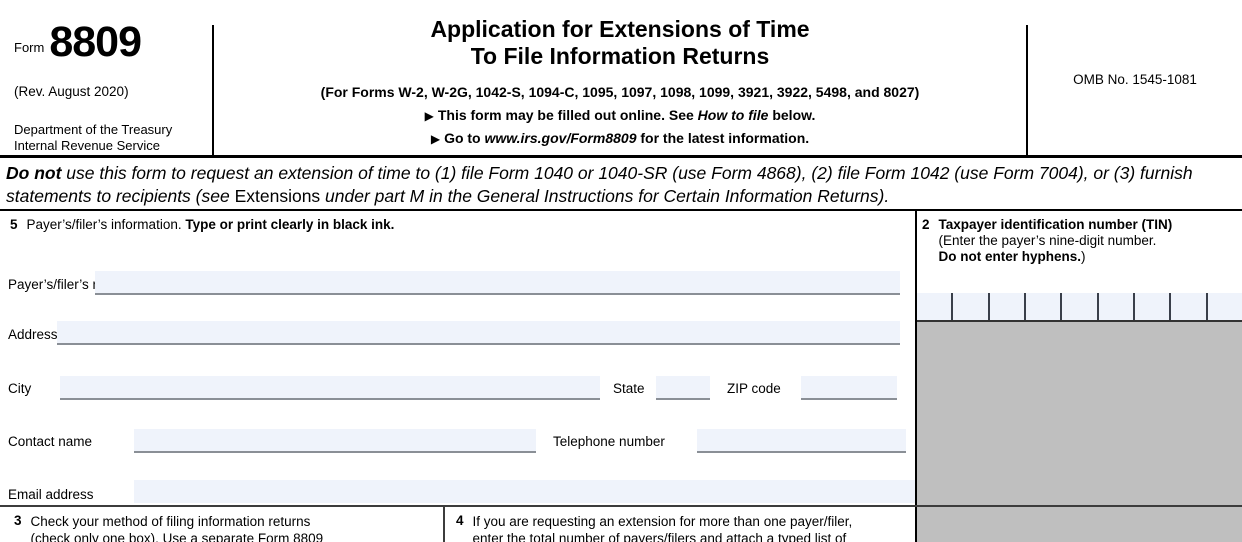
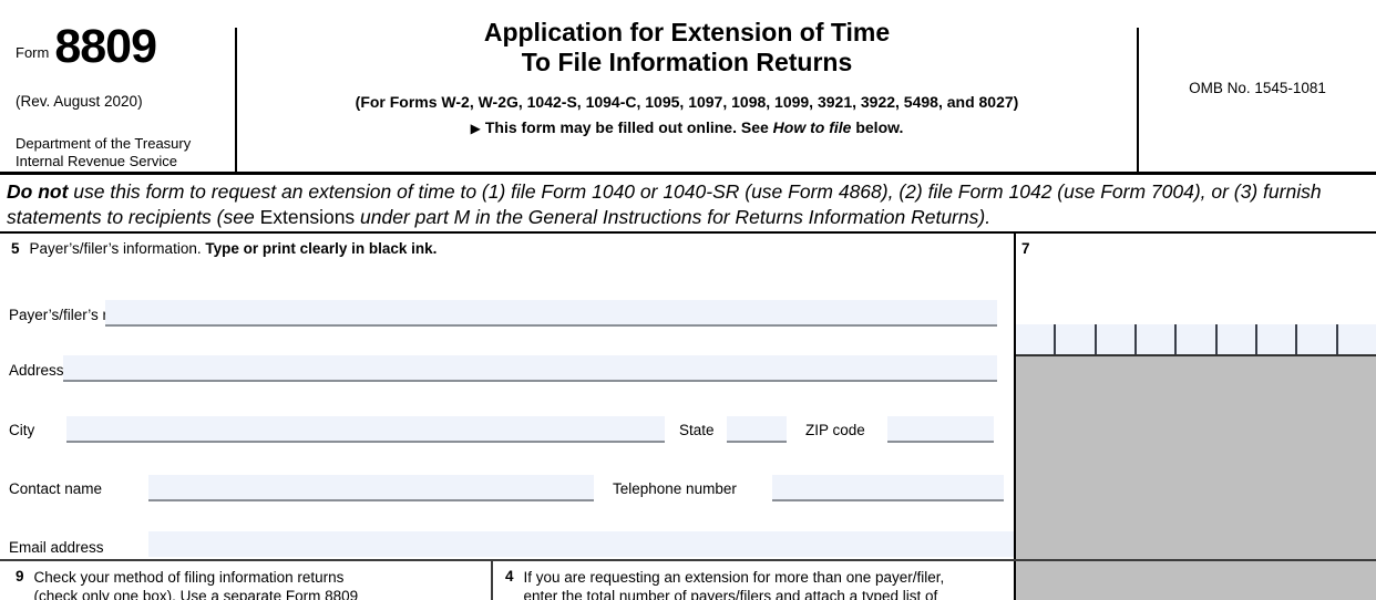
  Form
  8809
  (Rev. August 2020)
  Department of the Treasury
  Internal Revenue Service
- Application for Extensions of Time
+ Application for Extension of Time
  To File Information Returns
  (For Forms W-2, W-2G, 1042-S, 1094-C, 1095, 1097, 1098, 1099, 3921, 3922, 5498, and 8027)
  ▶ This form may be filled out online. See How to file below.
- ▶ Go to www.irs.gov/Form8809 for the latest information.
  OMB No. 1545-1081
- Do not use this form to request an extension of time to (1) file Form 1040 or 1040-SR (use Form 4868), (2) file Form 1042 (use Form 7004), or (3) furnish statements to recipients (see Extensions under part M in the General Instructions for Certain Information Returns).
+ Do not use this form to request an extension of time to (1) file Form 1040 or 1040-SR (use Form 4868), (2) file Form 1042 (use Form 7004), or (3) furnish statements to recipients (see Extensions under part M in the General Instructions for Returns Information Returns).
  5
  Payer’s/filer’s information. Type or print clearly in black ink.
- 2
+ 7
- Taxpayer identification number (TIN)
- (Enter the payer’s nine-digit number.
- Do not enter hyphens.)
  Payer’s/filer’s
  Address
  City
  State
  ZIP code
  Contact name
  Telephone number
  Email address
- 3
+ 9
  Check your method of filing information returns
  (check only one box). Use a separate Form 8809
  4
  If you are requesting an extension for more than one payer/filer,
  enter the total number of payers/filers and attach a typed list of
